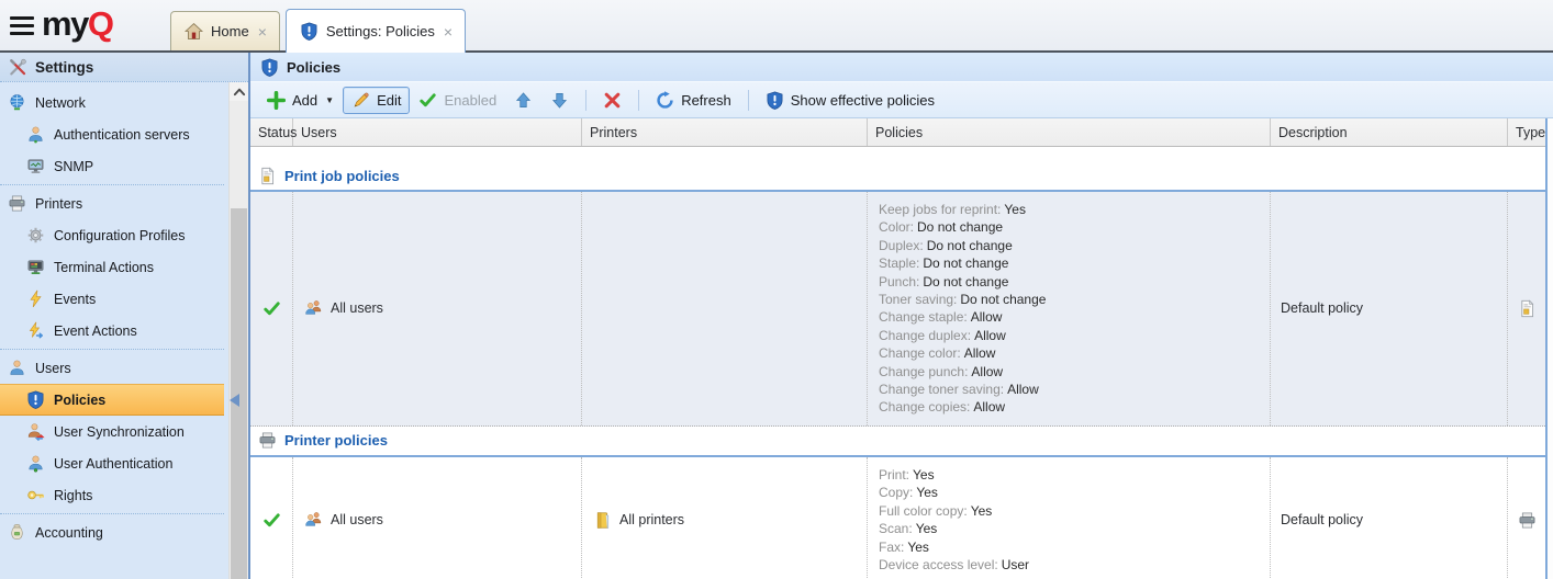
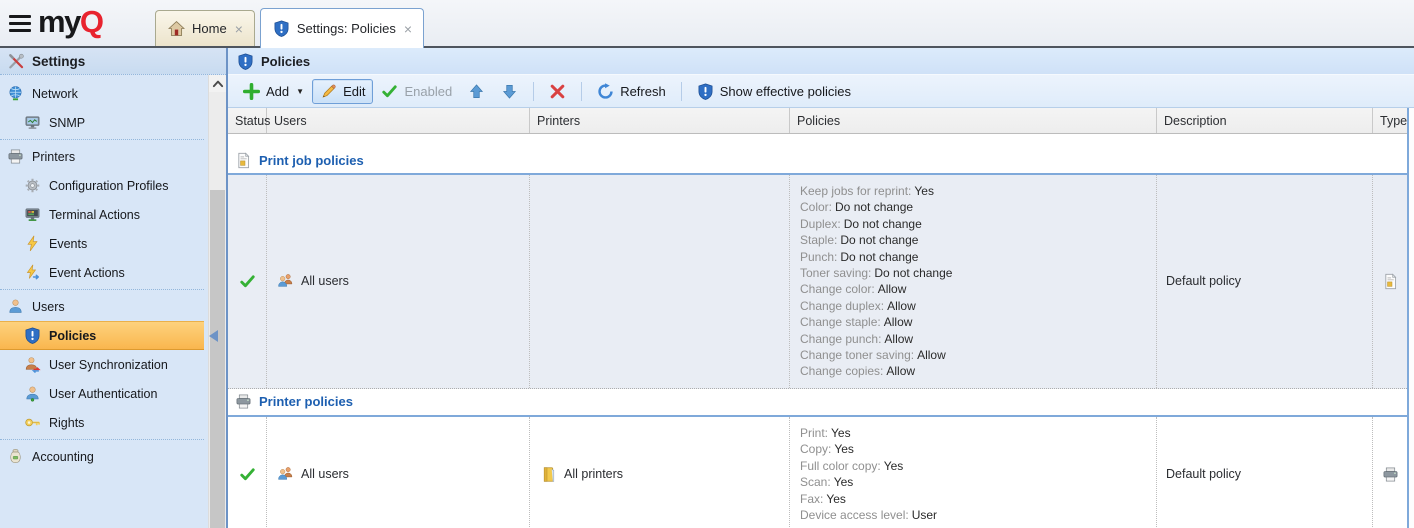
  myQ
  Home
  ×
  Settings: Policies
  ×
  Settings
  Network
- Authentication servers
  SNMP
  Printers
  Configuration Profiles
  Terminal Actions
  Events
  Event Actions
  Users
  Policies
  User Synchronization
  User Authentication
  Rights
  Accounting
  Policies
  Add
  ▼
  Edit
  Enabled
  Refresh
  Show effective policies
  Statu
  Users
  Printers
  Policies
  Description
  Type
  Print job policies
  All users
  Keep jobs for reprint: Yes
  Color: Do not change
  Duplex: Do not change
  Staple: Do not change
  Punch: Do not change
  Toner saving: Do not change
- Change staple: Allow
+ Change color: Allow
  Change duplex: Allow
- Change color: Allow
+ Change staple: Allow
  Change punch: Allow
  Change toner saving: Allow
  Change copies: Allow
  Default policy
  Printer policies
  All users
  All printers
  Print: Yes
  Copy: Yes
  Full color copy: Yes
  Scan: Yes
  Fax: Yes
  Device access level: User
  Default policy
